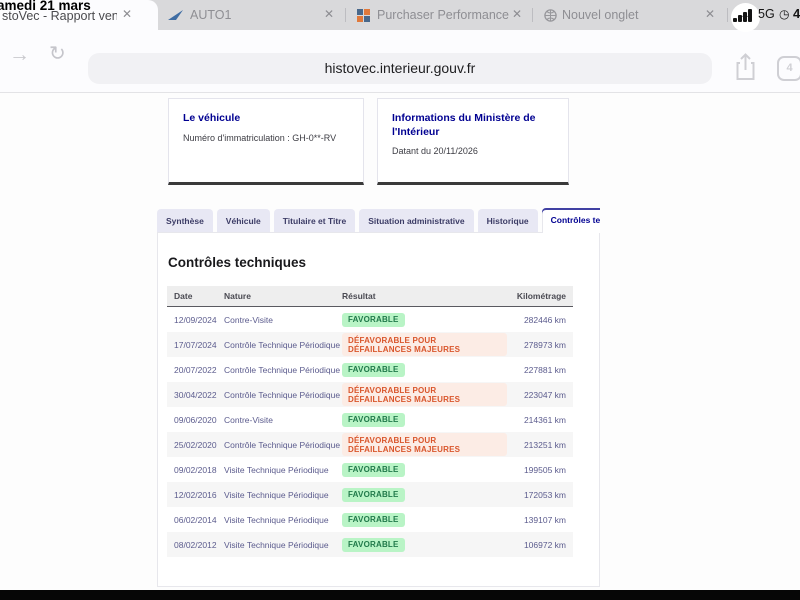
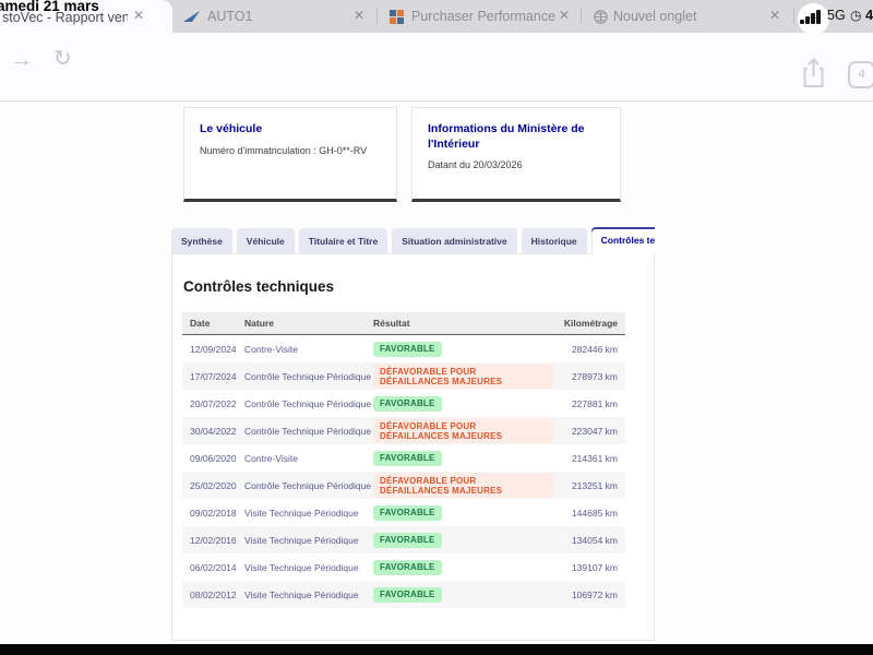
  stoVec - Rapport ven
  ✕
  AUTO1
  ✕
  Purchaser Performance
  ✕
  Nouvel onglet
  ✕
  5G
  ◷
  4
  amedi 21 mars
  →
  ↻
- histovec.interieur.gouv.fr
  4
  Le véhicule
  Numéro d'immatriculation : GH-0**-RV
  Informations du Ministère de l'Intérieur
- Datant du 20/11/2026
+ Datant du 20/03/2026
  Synthèse
  Véhicule
  Titulaire et Titre
  Situation administrative
  Historique
  Contrôles techniques
  Date
  Nature
  Résultat
  Kilométrage
  12/09/2024
  Contre-Visite
  FAVORABLE
  282446 km
  17/07/2024
  Contrôle Technique Périodique
  DÉFAVORABLE POUR DÉFAILLANCES MAJEURES
  278973 km
  20/07/2022
  Contrôle Technique Périodique
  FAVORABLE
  227881 km
  30/04/2022
  Contrôle Technique Périodique
  DÉFAVORABLE POUR DÉFAILLANCES MAJEURES
  223047 km
  09/06/2020
  Contre-Visite
  FAVORABLE
  214361 km
  25/02/2020
  Contrôle Technique Périodique
  DÉFAVORABLE POUR DÉFAILLANCES MAJEURES
  213251 km
  09/02/2018
  Visite Technique Périodique
  FAVORABLE
- 199505 km
+ 144685 km
  12/02/2016
  Visite Technique Périodique
  FAVORABLE
- 172053 km
+ 134054 km
  06/02/2014
  Visite Technique Périodique
  FAVORABLE
  139107 km
  08/02/2012
  Visite Technique Périodique
  FAVORABLE
  106972 km
